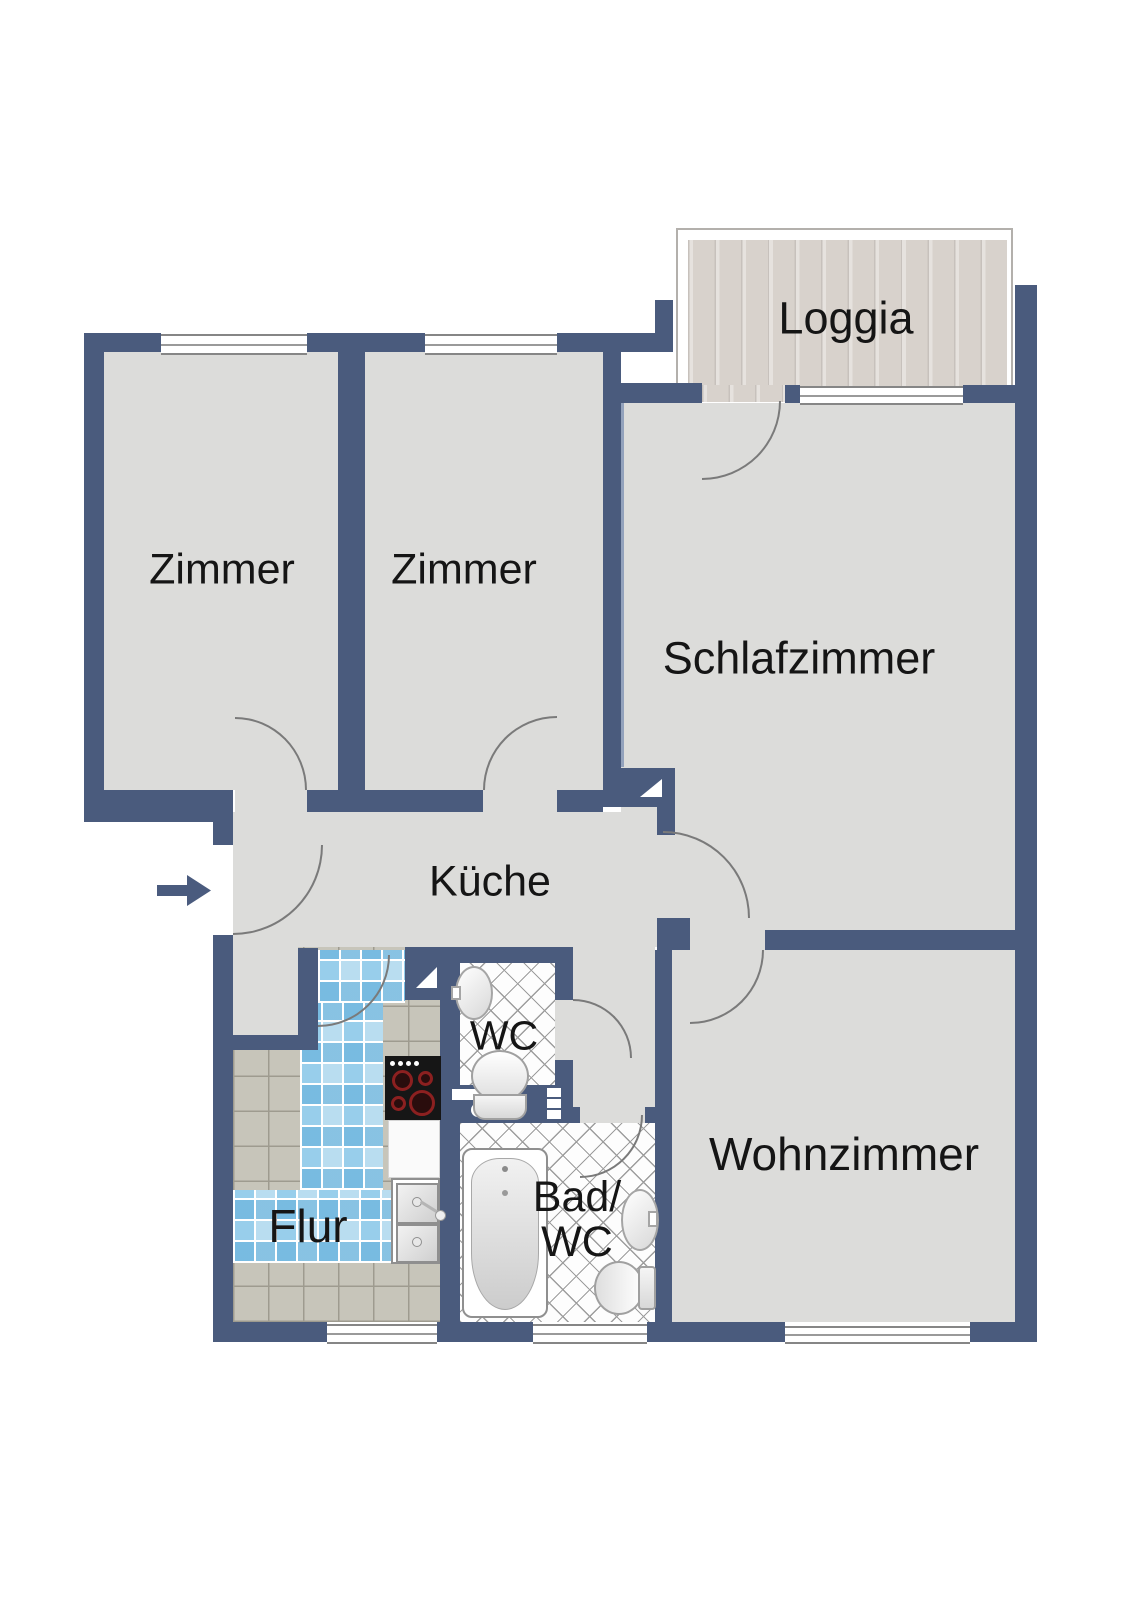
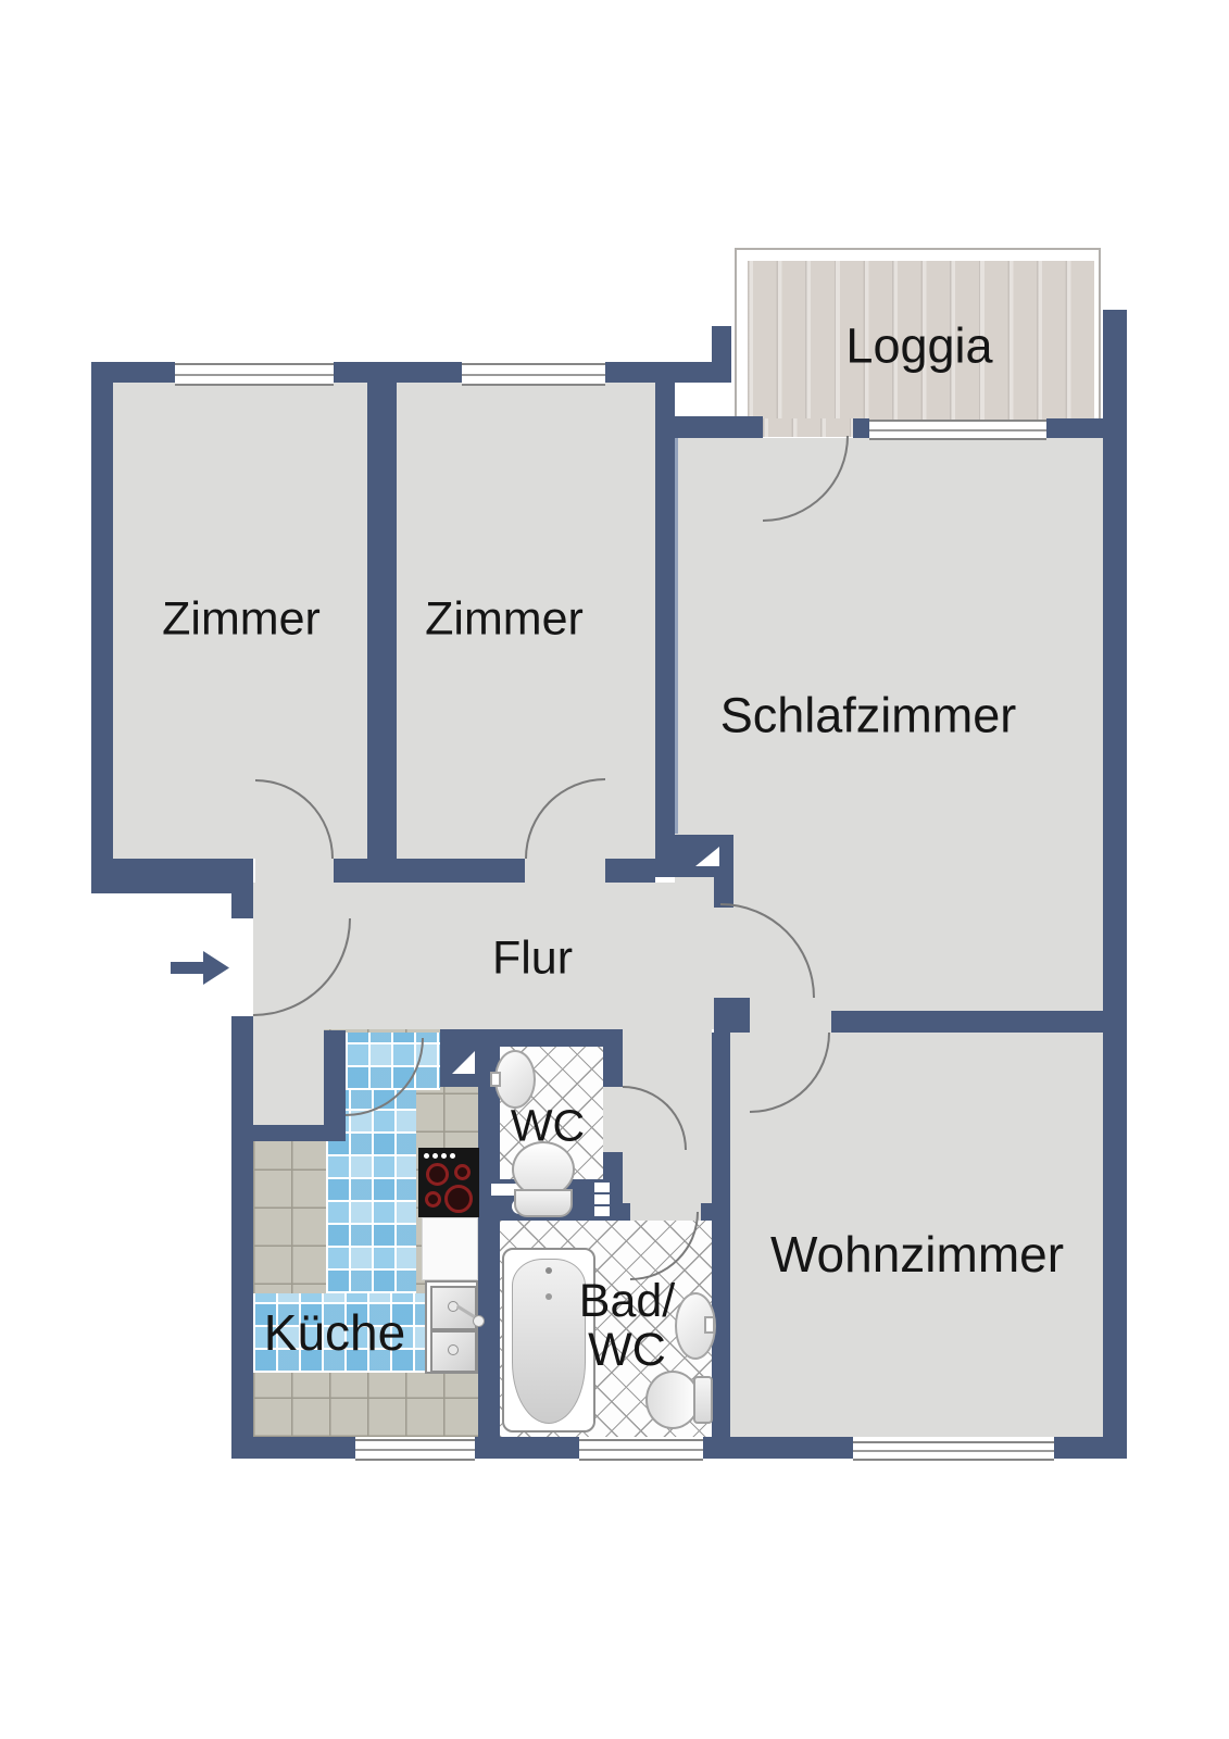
  Loggia
  Zimmer
  Zimmer
  Schlafzimmer
- Küche
+ Flur
  WC
- Flur
+ Küche
  Bad/
  WC
  Wohnzimmer
